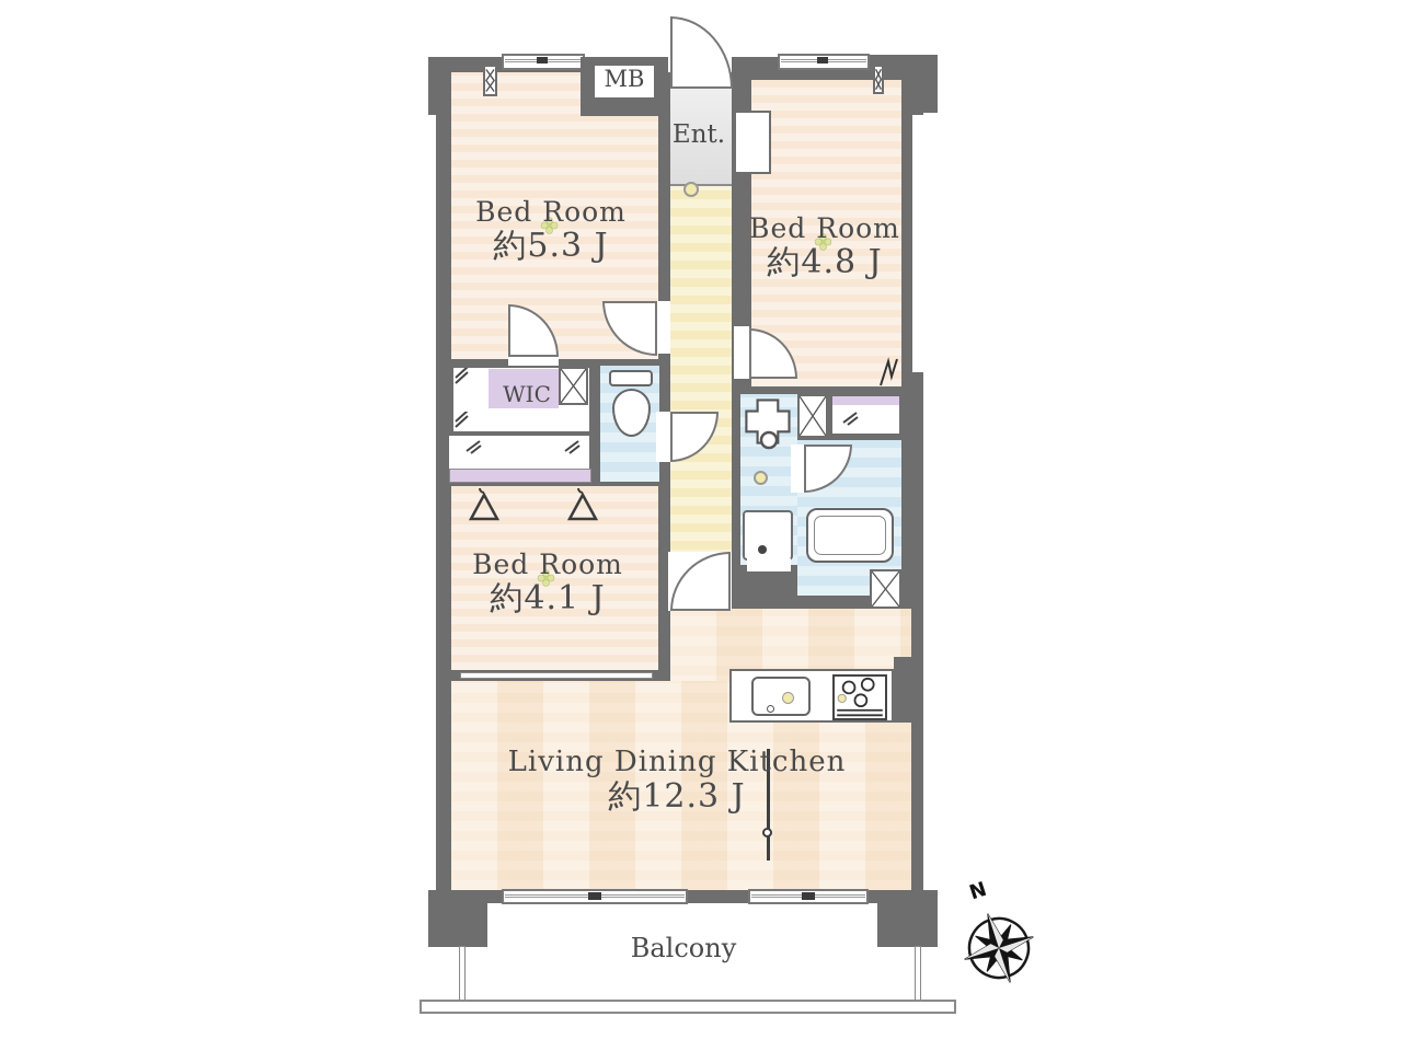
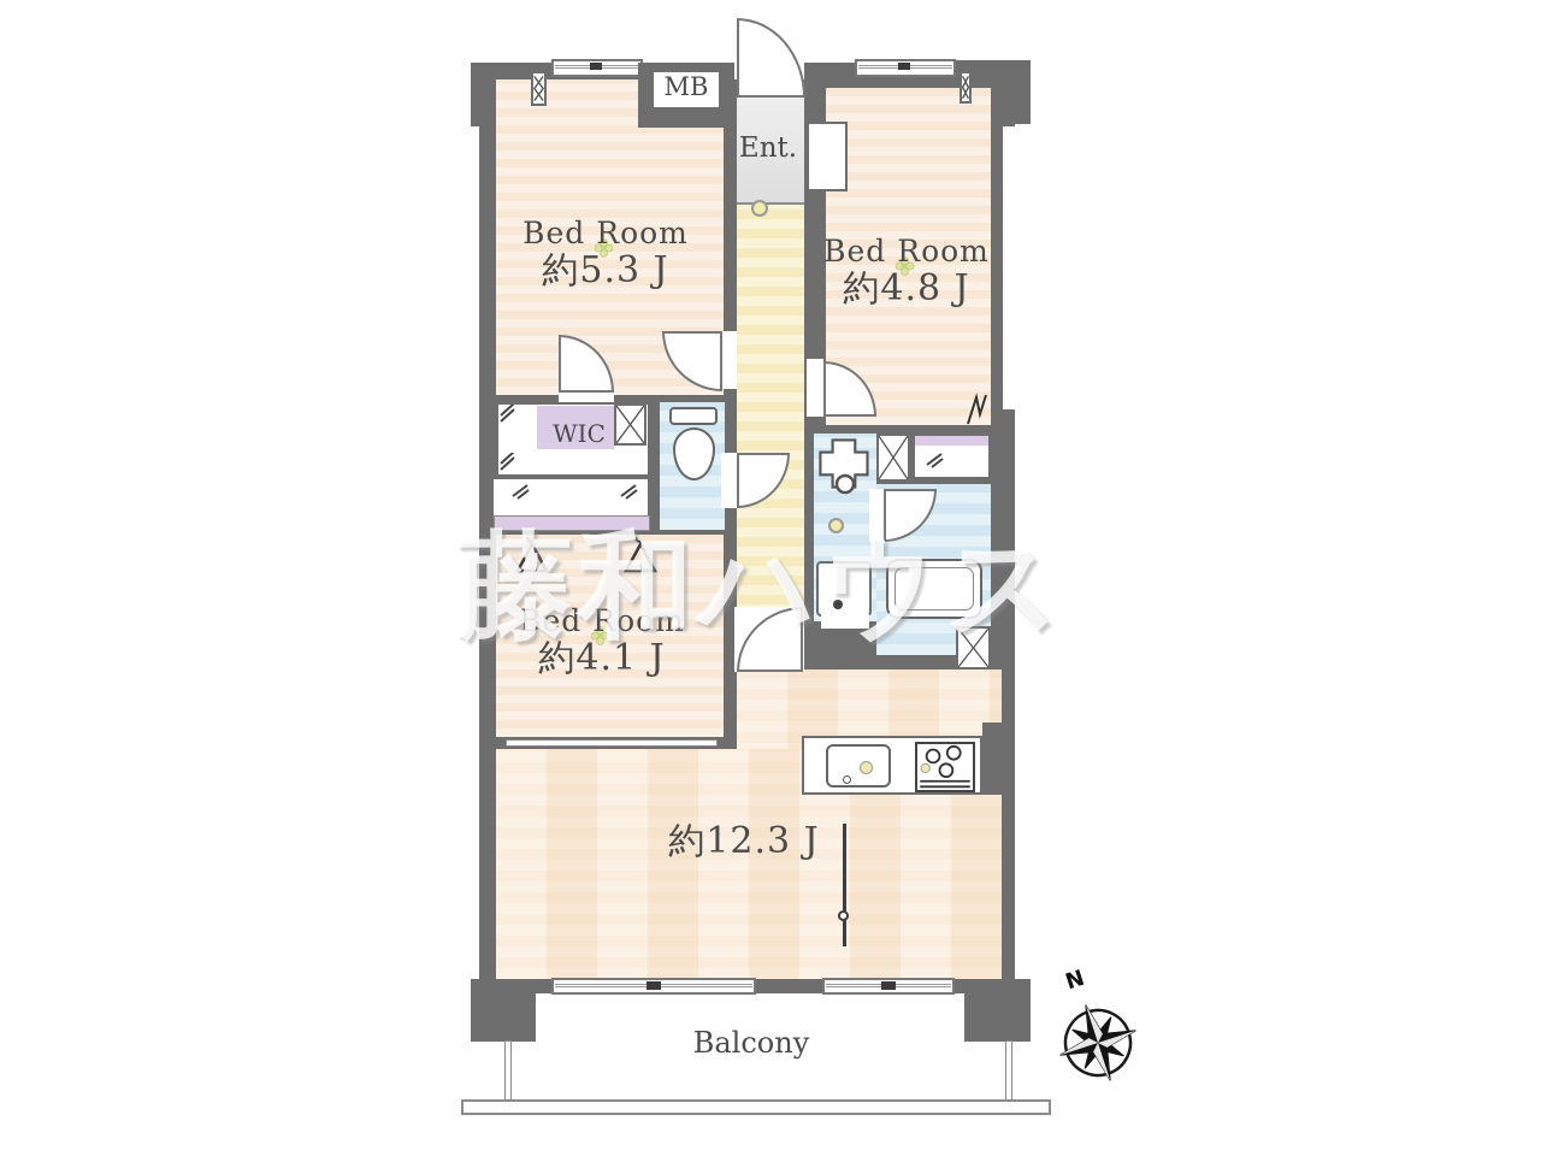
  MB
  Ent.
  WIC
  Balcony
  Bed Room
  約5.3 J
  Bed Room
  約4.8 J
  Bed Room
  約4.1 J
- Living Dining Kitchen
  約12.3 J
+ 藤和ハウス
